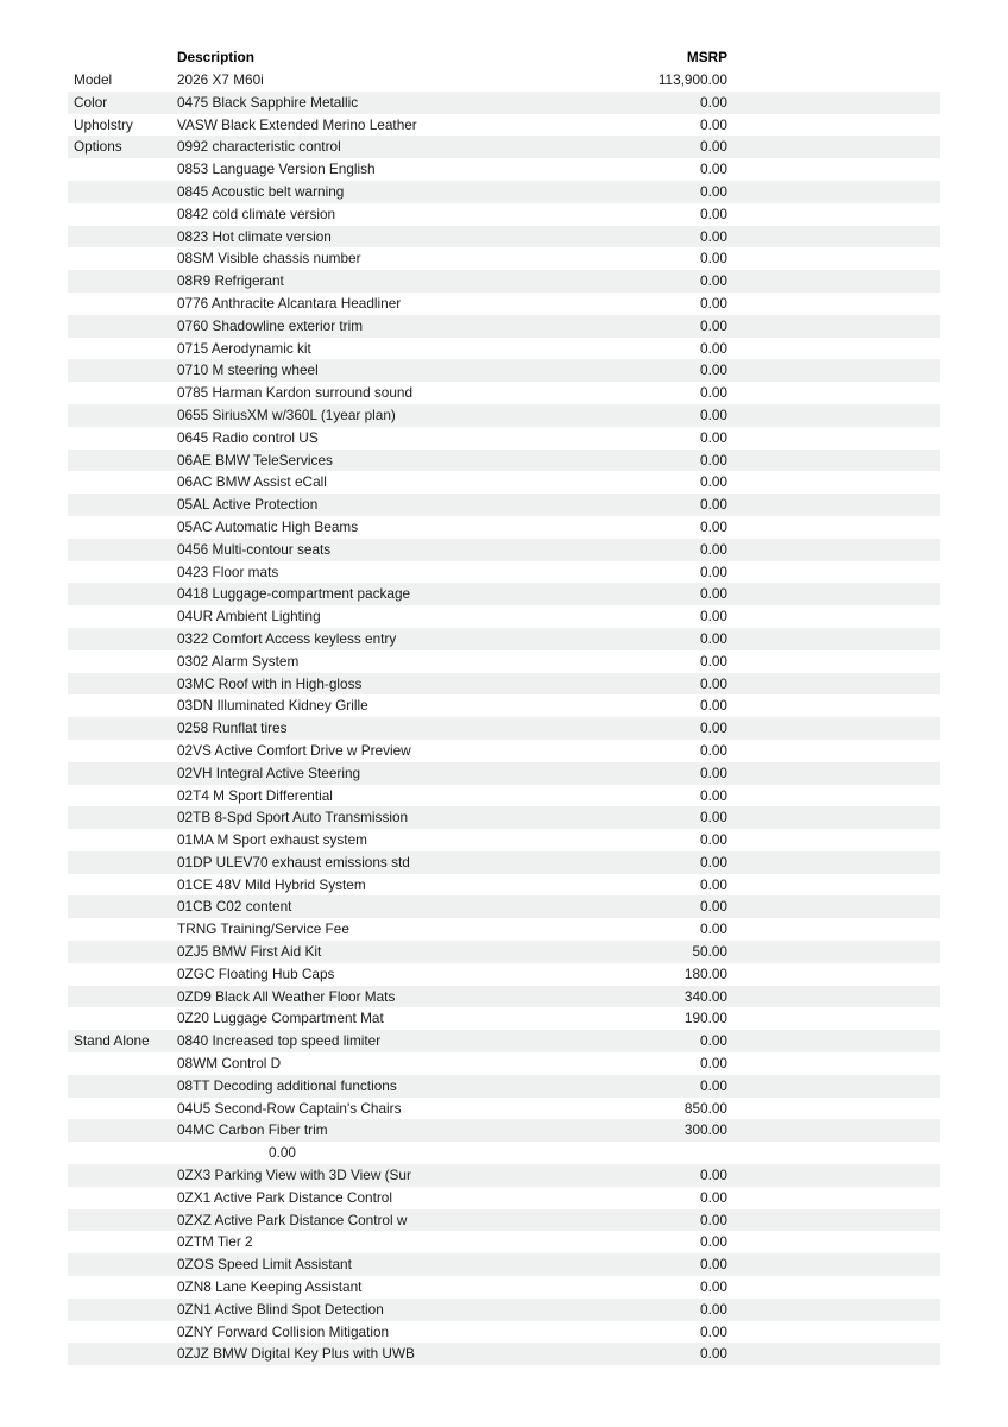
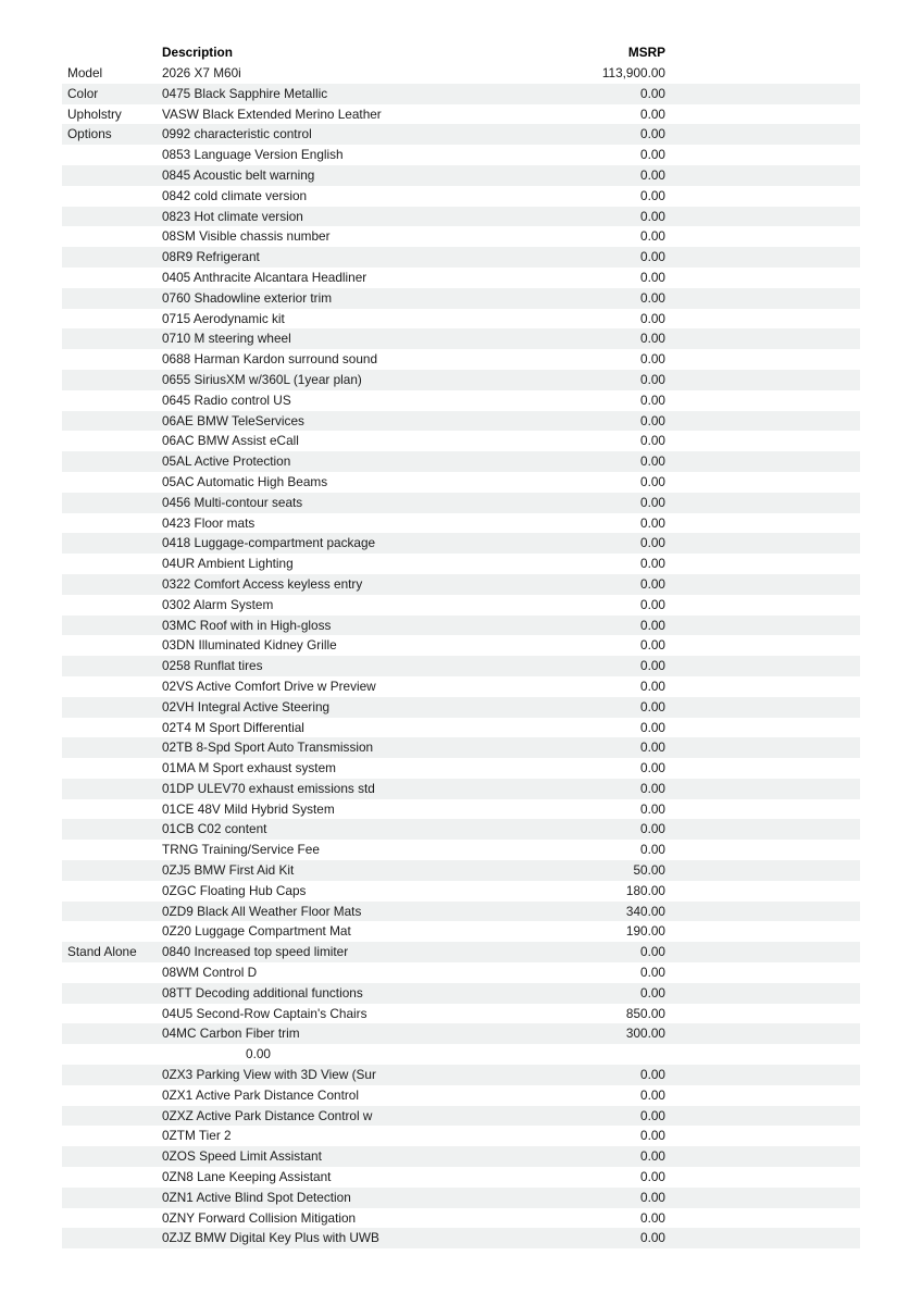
  Description
  MSRP
  Model
  2026 X7 M60i
  113,900.00
  Color
  0475 Black Sapphire Metallic
  0.00
  Upholstry
  VASW Black Extended Merino Leather
  0.00
  Options
  0992 characteristic control
  0.00
  0853 Language Version English
  0.00
  0845 Acoustic belt warning
  0.00
  0842 cold climate version
  0.00
  0823 Hot climate version
  0.00
  08SM Visible chassis number
  0.00
  08R9 Refrigerant
  0.00
- 0776 Anthracite Alcantara Headliner
+ 0405 Anthracite Alcantara Headliner
  0.00
  0760 Shadowline exterior trim
  0.00
  0715 Aerodynamic kit
  0.00
  0710 M steering wheel
  0.00
- 0785 Harman Kardon surround sound
+ 0688 Harman Kardon surround sound
  0.00
  0655 SiriusXM w/360L (1year plan)
  0.00
  0645 Radio control US
  0.00
  06AE BMW TeleServices
  0.00
  06AC BMW Assist eCall
  0.00
  05AL Active Protection
  0.00
  05AC Automatic High Beams
  0.00
  0456 Multi-contour seats
  0.00
  0423 Floor mats
  0.00
  0418 Luggage-compartment package
  0.00
  04UR Ambient Lighting
  0.00
  0322 Comfort Access keyless entry
  0.00
  0302 Alarm System
  0.00
  03MC Roof with in High-gloss
  0.00
  03DN Illuminated Kidney Grille
  0.00
  0258 Runflat tires
  0.00
  02VS Active Comfort Drive w Preview
  0.00
  02VH Integral Active Steering
  0.00
  02T4 M Sport Differential
  0.00
  02TB 8-Spd Sport Auto Transmission
  0.00
  01MA M Sport exhaust system
  0.00
  01DP ULEV70 exhaust emissions std
  0.00
  01CE 48V Mild Hybrid System
  0.00
  01CB C02 content
  0.00
  TRNG Training/Service Fee
  0.00
  0ZJ5 BMW First Aid Kit
  50.00
  0ZGC Floating Hub Caps
  180.00
  0ZD9 Black All Weather Floor Mats
  340.00
  0Z20 Luggage Compartment Mat
  190.00
  Stand Alone
  0840 Increased top speed limiter
  0.00
  08WM Control D
  0.00
  08TT Decoding additional functions
  0.00
  04U5 Second-Row Captain's Chairs
  850.00
  04MC Carbon Fiber trim
  300.00
  0.00
  0ZX3 Parking View with 3D View (Sur
  0.00
  0ZX1 Active Park Distance Control
  0.00
  0ZXZ Active Park Distance Control w
  0.00
  0ZTM Tier 2
  0.00
  0ZOS Speed Limit Assistant
  0.00
  0ZN8 Lane Keeping Assistant
  0.00
  0ZN1 Active Blind Spot Detection
  0.00
  0ZNY Forward Collision Mitigation
  0.00
  0ZJZ BMW Digital Key Plus with UWB
  0.00
